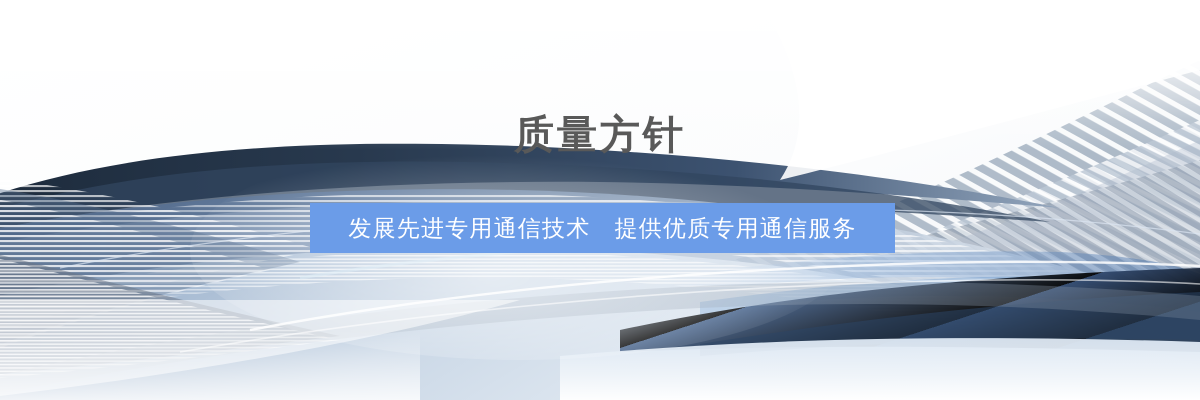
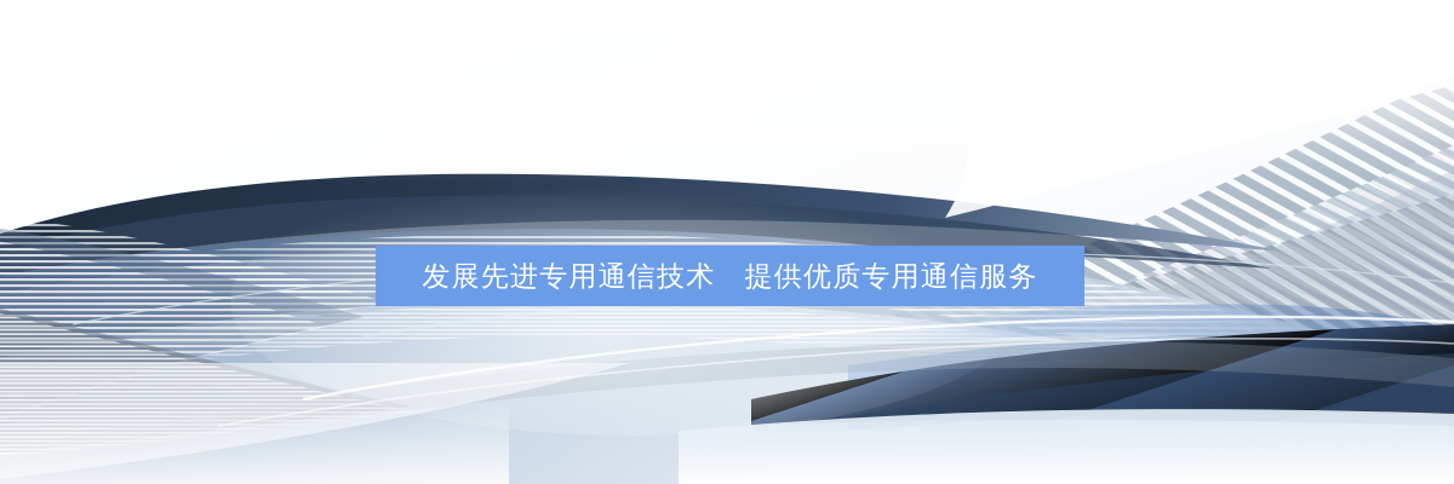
- 质量方针
  发展先进专用通信技术 提供优质专用通信服务
